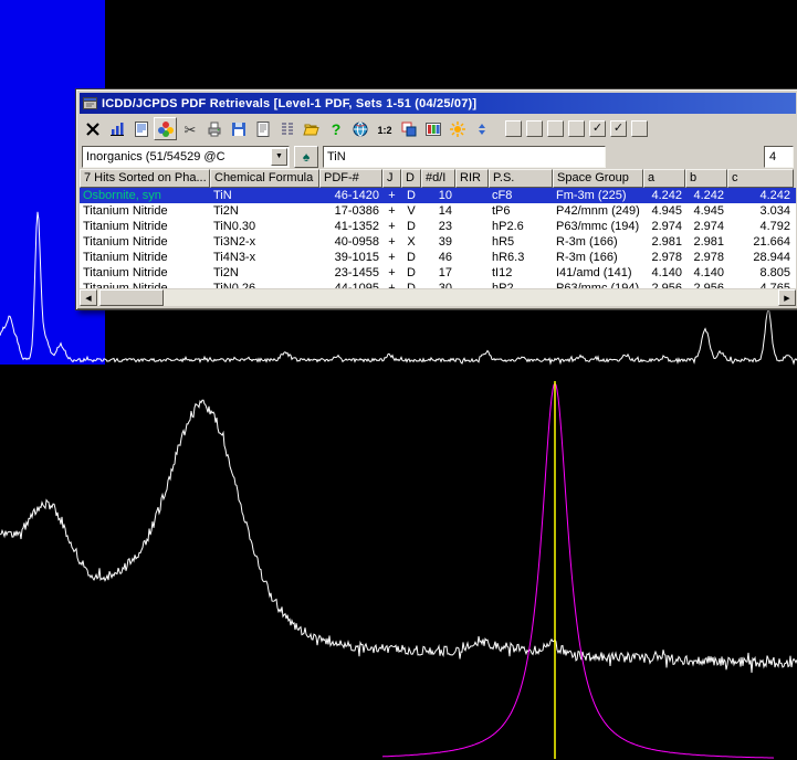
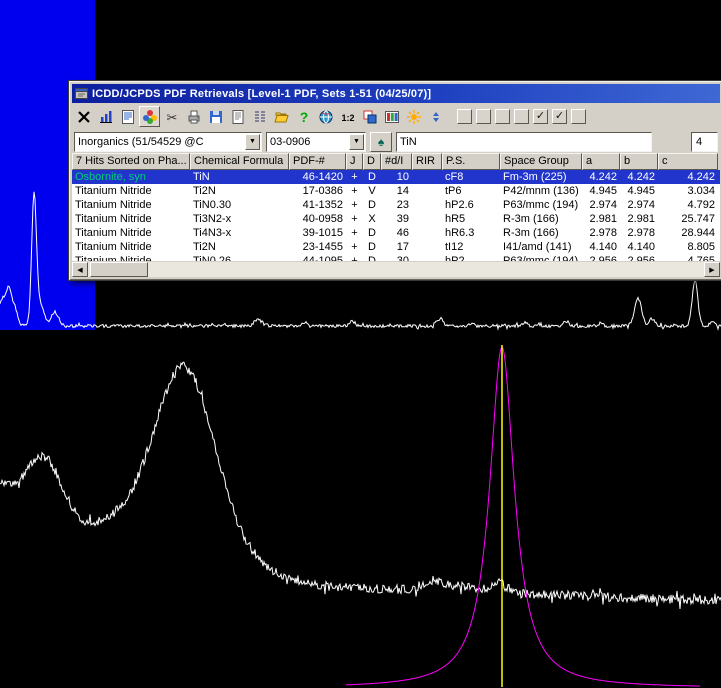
  ICDD/JCPDS PDF Retrievals [Level-1 PDF, Sets 1-51 (04/25/07)]
  ✂
  ?
  1:2
  ✓
  ✓
  Inorganics (51/54529 @C
+ 03-0906
  ♠
  TiN
  4
  7 Hits Sorted on Pha...
  Chemical Formula
  PDF-#
  J
  D
  #d/I
  RIR
  P.S.
  Space Group
  a
  b
  c
  Osbornite, syn
  TiN
  46-1420
  +
  D
  10
  cF8
  Fm-3m (225)
  4.242
  4.242
  4.242
  Titanium Nitride
  Ti2N
  17-0386
  +
  V
  14
  tP6
- P42/mnm (249)
+ P42/mnm (136)
  4.945
  4.945
  3.034
  Titanium Nitride
  TiN0.30
  41-1352
  +
  D
  23
  hP2.6
  P63/mmc (194)
  2.974
  2.974
  4.792
  Titanium Nitride
  Ti3N2-x
  40-0958
  +
  X
  39
  hR5
  R-3m (166)
  2.981
  2.981
- 21.664
+ 25.747
  Titanium Nitride
  Ti4N3-x
  39-1015
  +
  D
  46
  hR6.3
  R-3m (166)
  2.978
  2.978
  28.944
  Titanium Nitride
  Ti2N
  23-1455
  +
  D
  17
  tI12
  I41/amd (141)
  4.140
  4.140
  8.805
